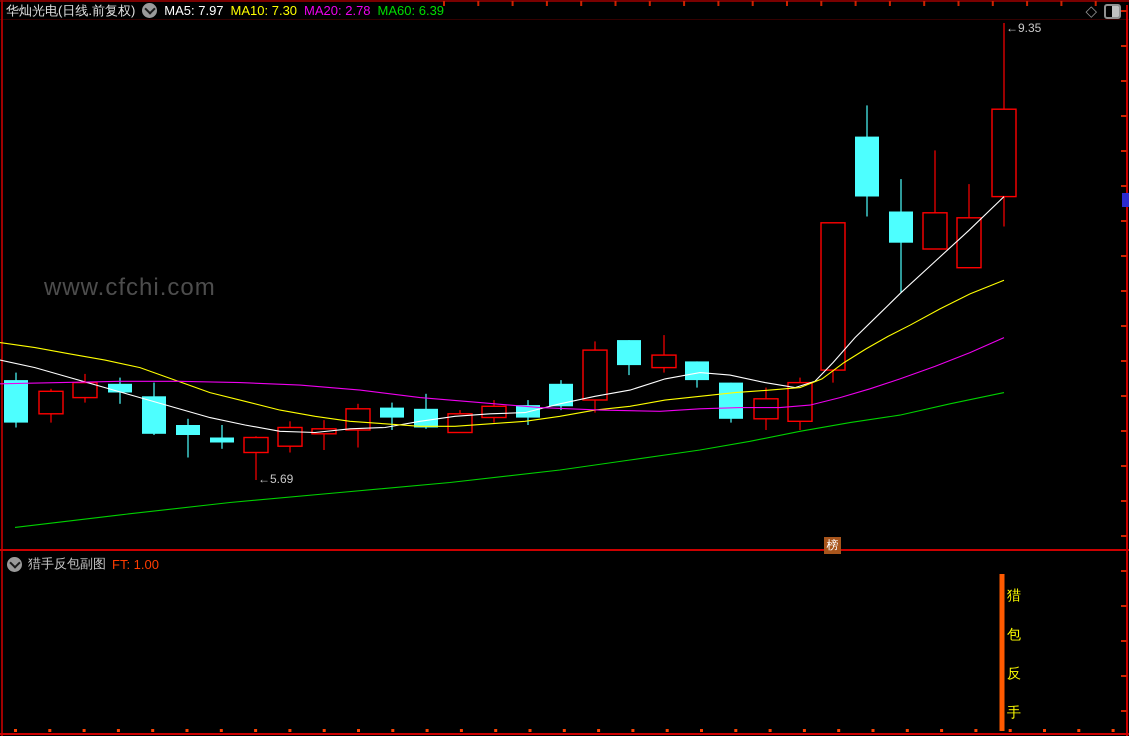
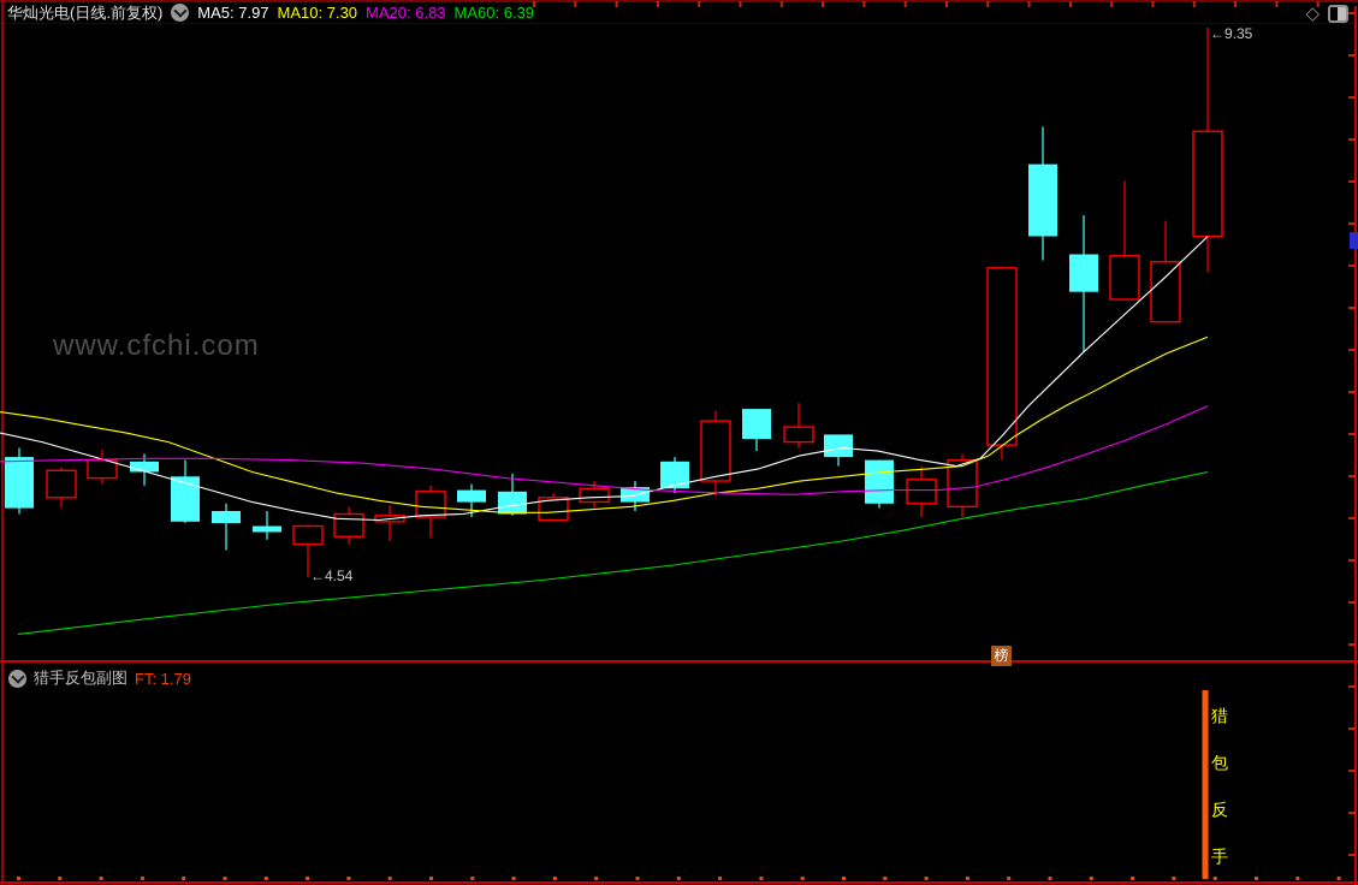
  华灿光电(日线.前复权)
  MA5: 7.97
  MA10: 7.30
- MA20: 2.78
+ MA20: 6.83
  MA60: 6.39
  ◇
  www.cfchi.com
  ←9.35
- ←5.69
+ ←4.54
  榜
  猎手反包副图
- FT: 1.00
+ FT: 1.79
  猎
  包
  反
  手
